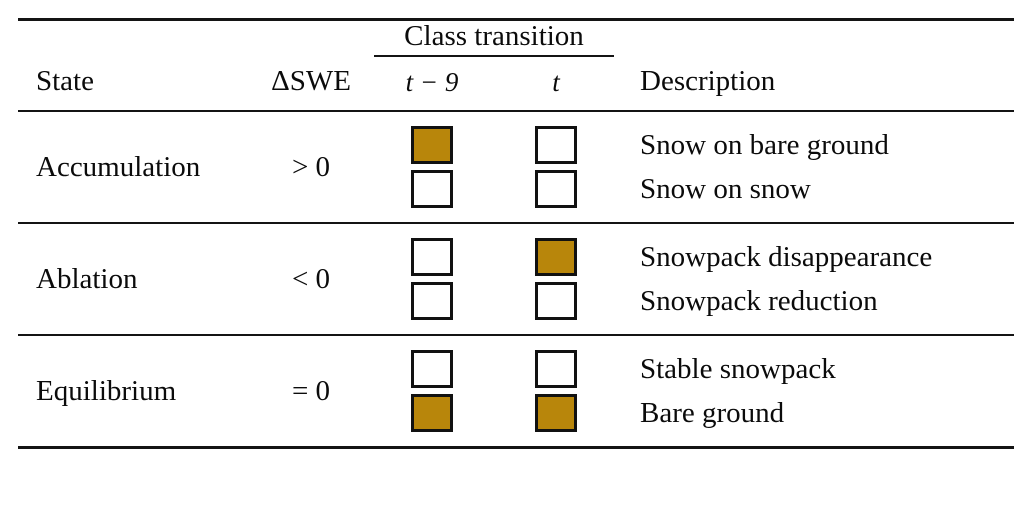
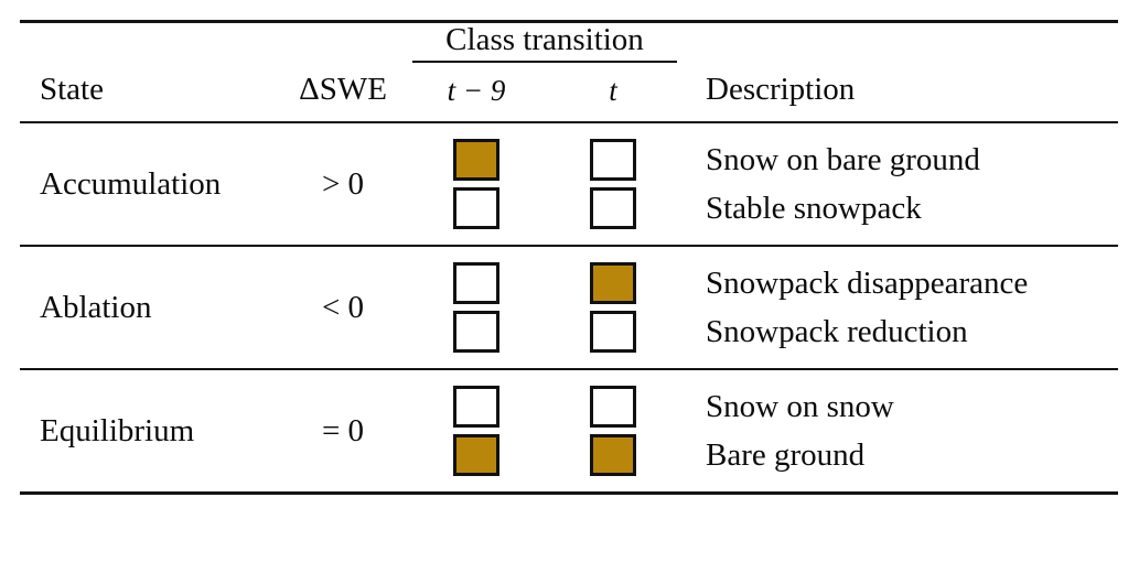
  State	ΔSWE	Class transition	Description
  t − 9	t
- Accumulation	> 0			Snow on bare ground Snow on snow
+ Accumulation	> 0			Snow on bare ground Stable snowpack
  Ablation	< 0			Snowpack disappearance Snowpack reduction
- Equilibrium	= 0			Stable snowpack Bare ground
+ Equilibrium	= 0			Snow on snow Bare ground
